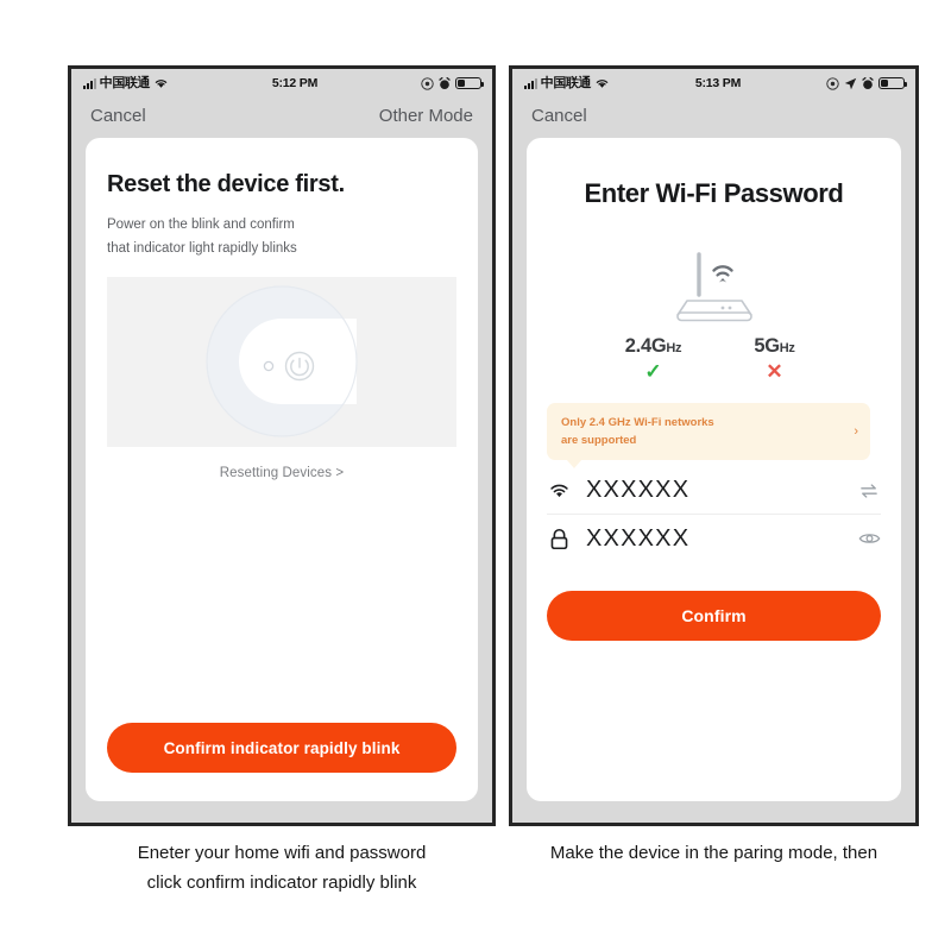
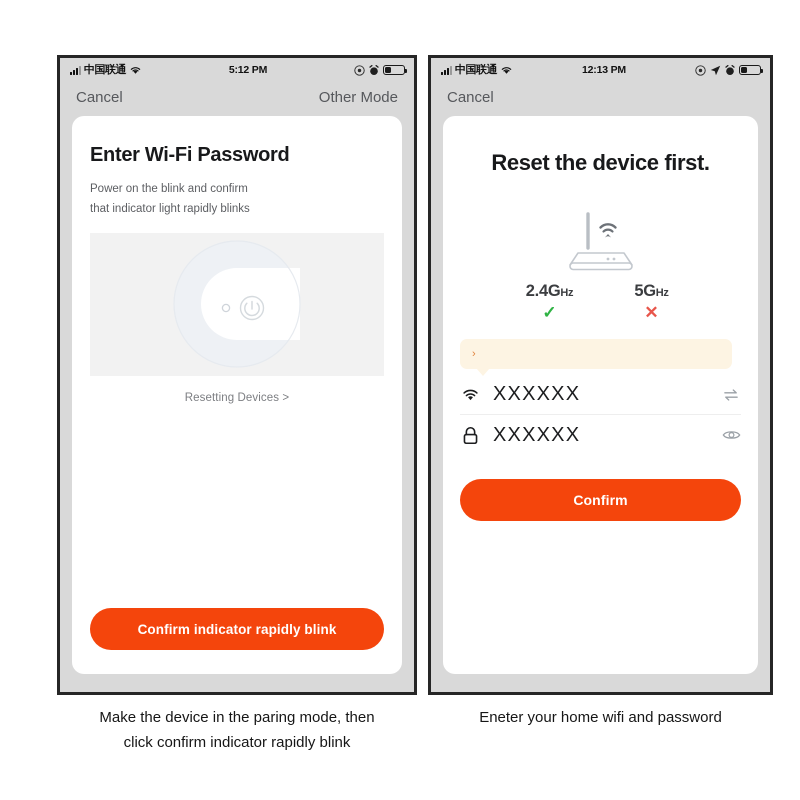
  中国联通
  5:12 PM
  Cancel
  Other Mode
- Reset the device first.
+ Enter Wi-Fi Password
  Power on the blink and confirm
  that indicator light rapidly blinks
  Resetting Devices >
  Confirm indicator rapidly blink
  中国联通
- 5:13 PM
+ 12:13 PM
  Cancel
- Enter Wi-Fi Password
+ Reset the device first.
  2.4GHz
  ✓
  5GHz
  ✕
- Only 2.4 GHz Wi-Fi networks
- are supported
  ›
  XXXXXX
  XXXXXX
  Confirm
- Eneter your home wifi and password
+ Make the device in the paring mode, then
  click confirm indicator rapidly blink
- Make the device in the paring mode, then
+ Eneter your home wifi and password
